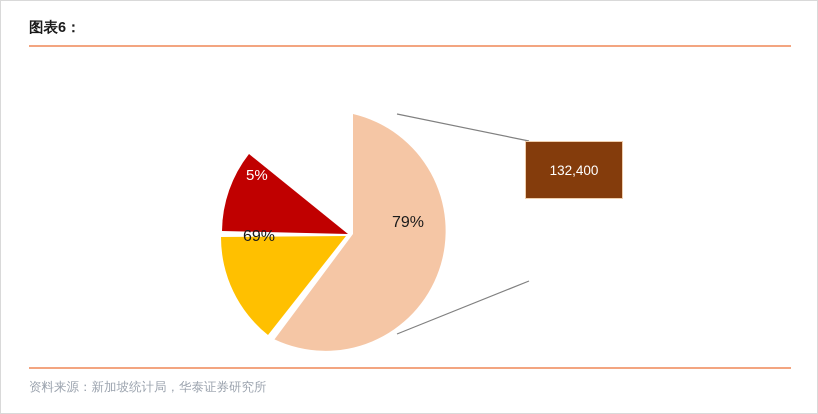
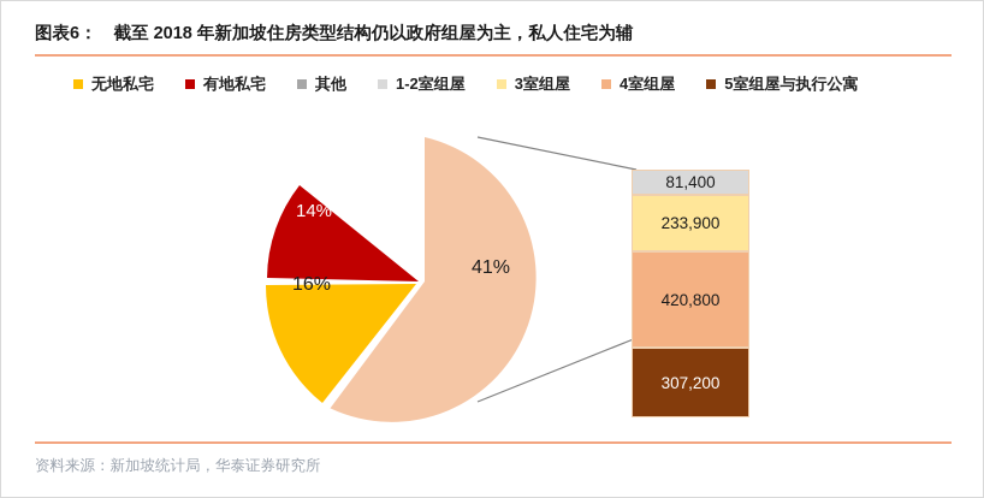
  图表6：
+ 截至 2018 年新加坡住房类型结构仍以政府组屋为主，私人住宅为辅
+ 无地私宅
+ 有地私宅
+ 其他
+ 1-2室组屋
+ 3室组屋
+ 4室组屋
+ 5室组屋与执行公寓
- 5%
+ 14%
- 69%
+ 16%
- 79%
+ 41%
+ 81,400
+ 233,900
+ 420,800
- 132,400
+ 307,200
  资料来源：新加坡统计局，华泰证券研究所
